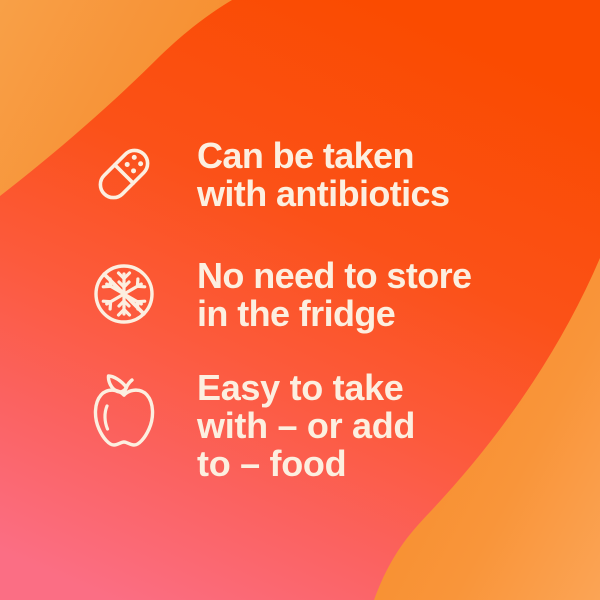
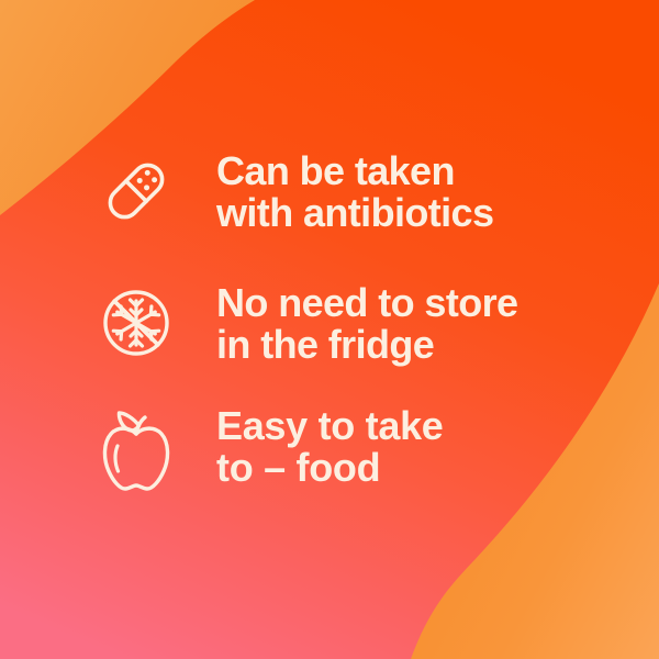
  Can be taken
  with antibiotics
  No need to store
  in the fridge
  Easy to take
- with – or add
  to – food
